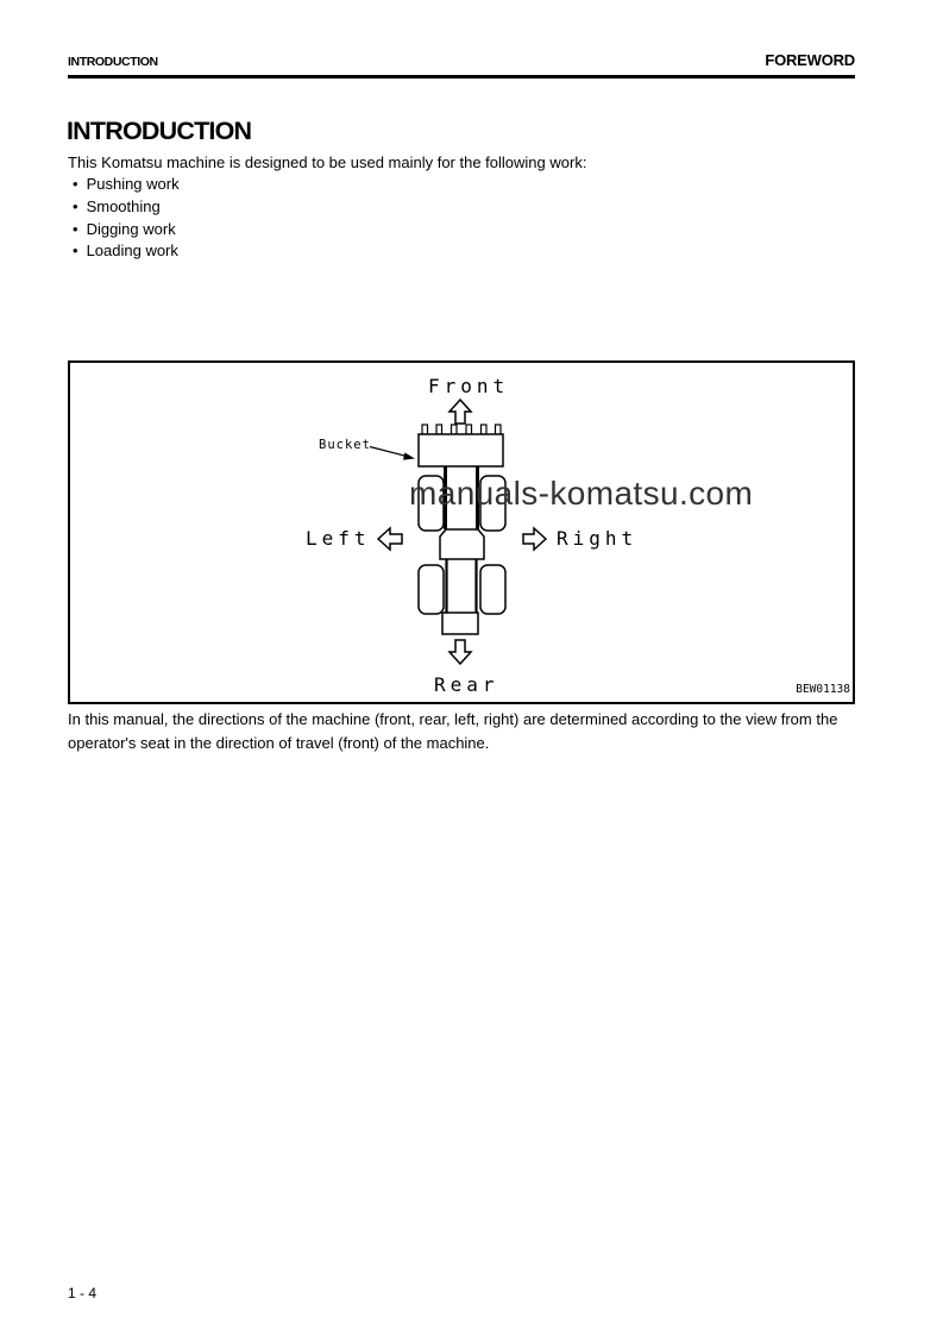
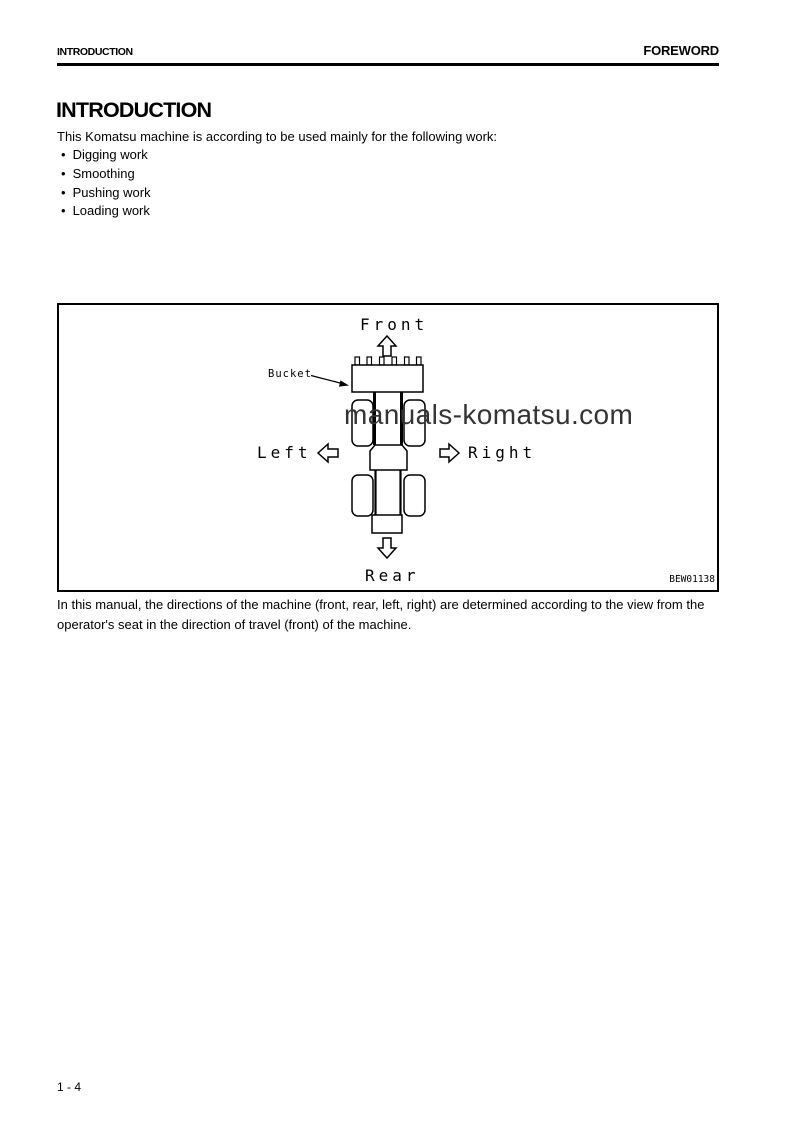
  INTRODUCTION
  FOREWORD
  INTRODUCTION
- This Komatsu machine is designed to be used mainly for the following work:
+ This Komatsu machine is according to be used mainly for the following work:
  •
- Pushing work
+ Digging work
  •
  Smoothing
  •
- Digging work
+ Pushing work
  •
  Loading work
  Front
  Bucket
  Rear
  Left
  Right
  BEW01138
  manuals-komatsu.com
  In this manual, the directions of the machine (front, rear, left, right) are determined according to the view from the operator's seat in the direction of travel (front) of the machine.
  1 - 4
